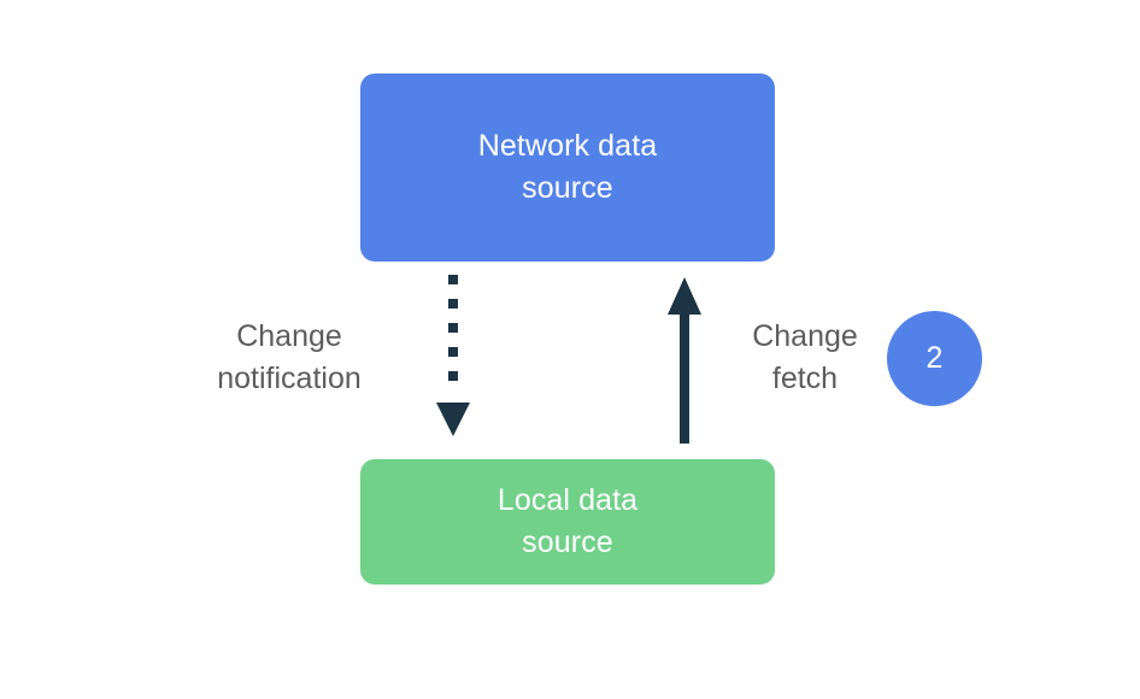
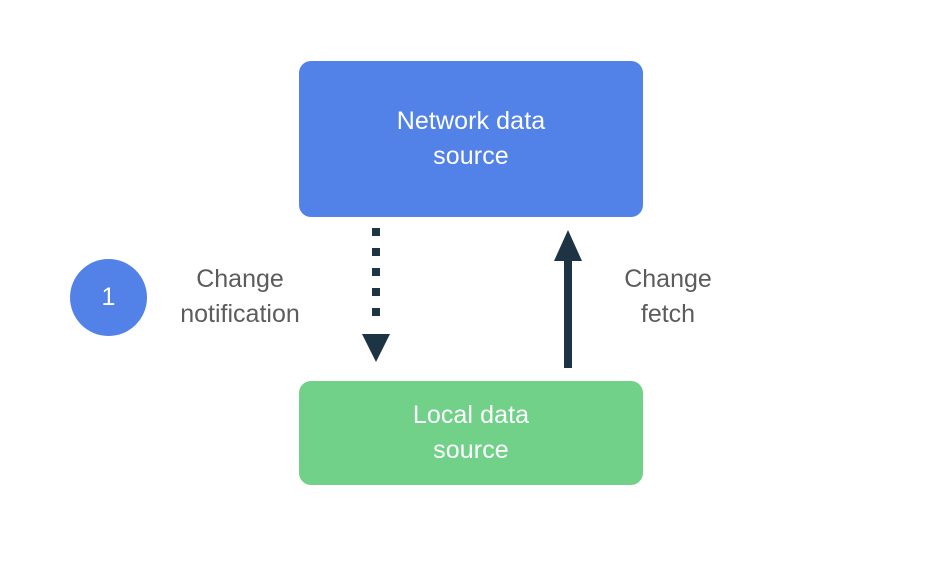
  Network data
  source
  Local data
  source
+ 1
  Change
  notification
  Change
  fetch
- 2
